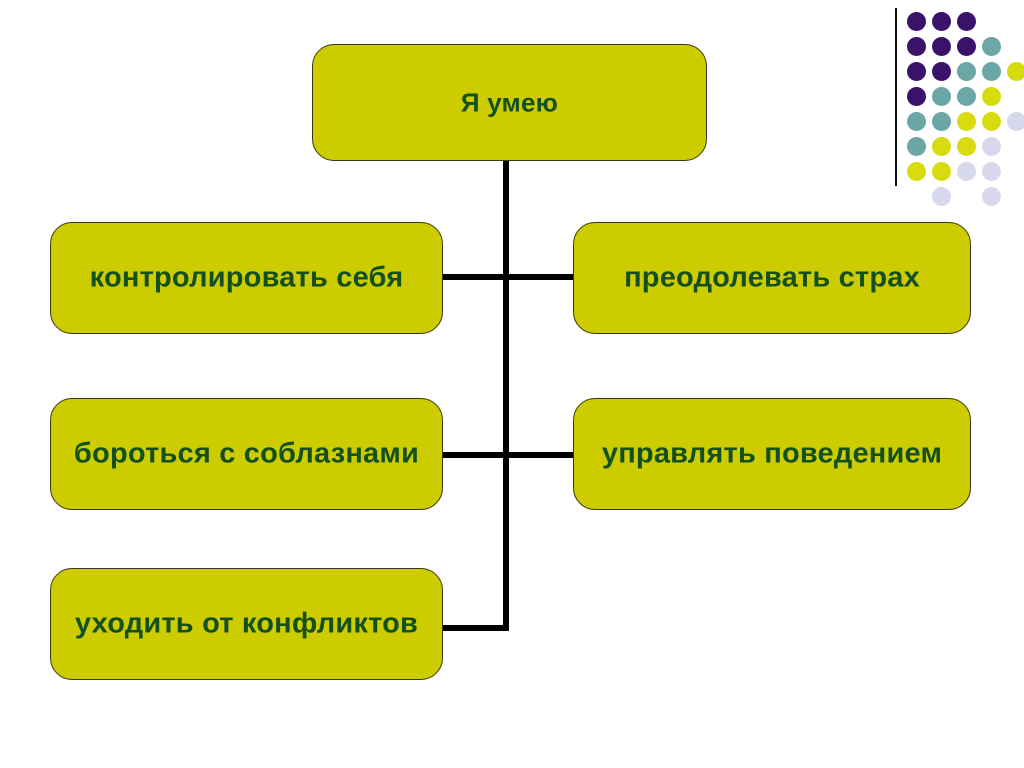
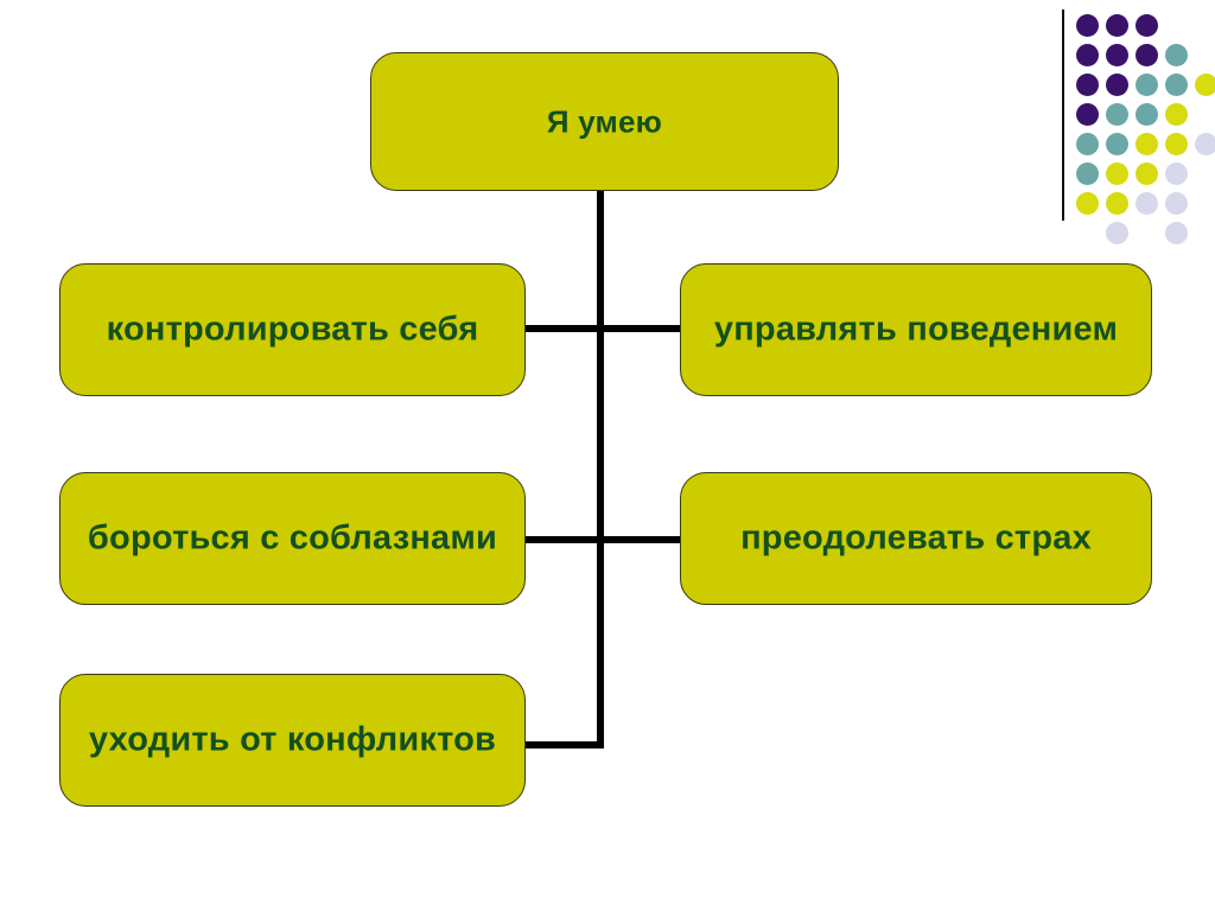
  Я умею
  контролировать себя
- преодолевать страх
+ управлять поведением
  бороться с соблазнами
- управлять поведением
+ преодолевать страх
  уходить от конфликтов
